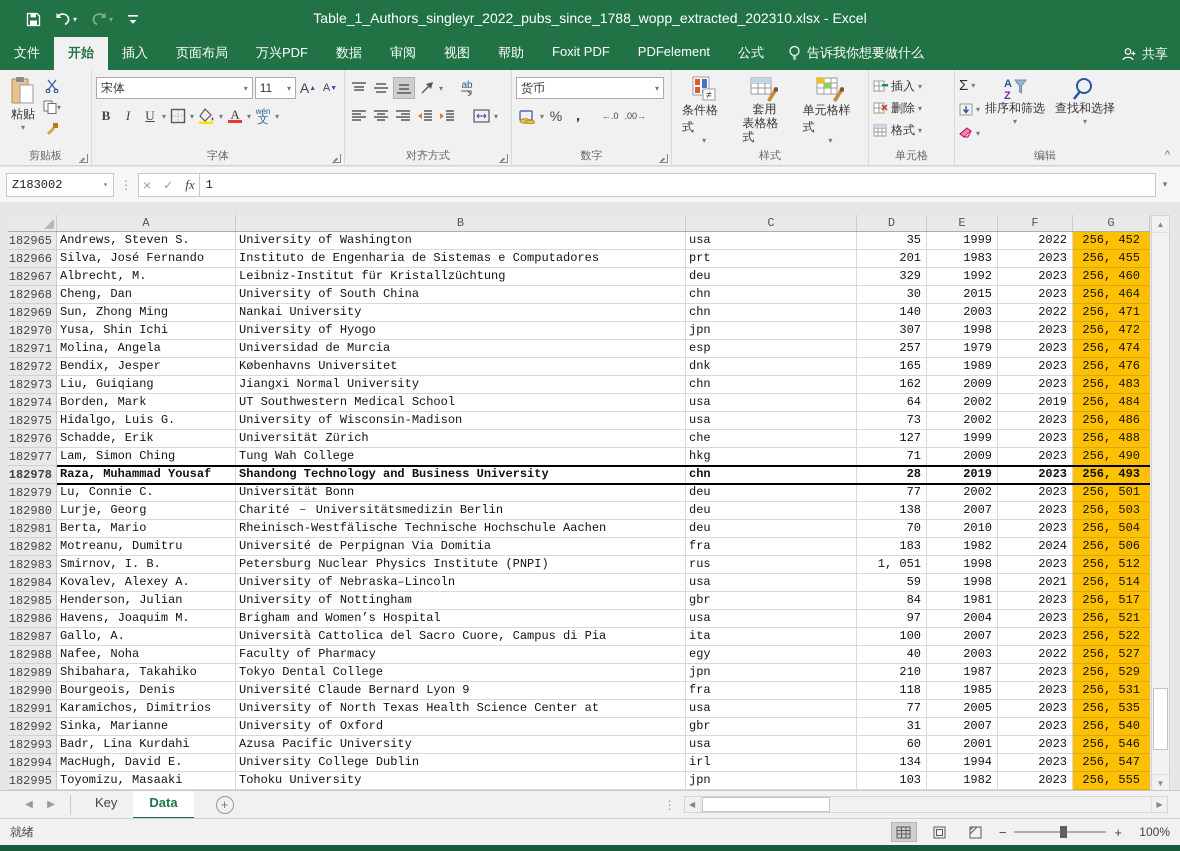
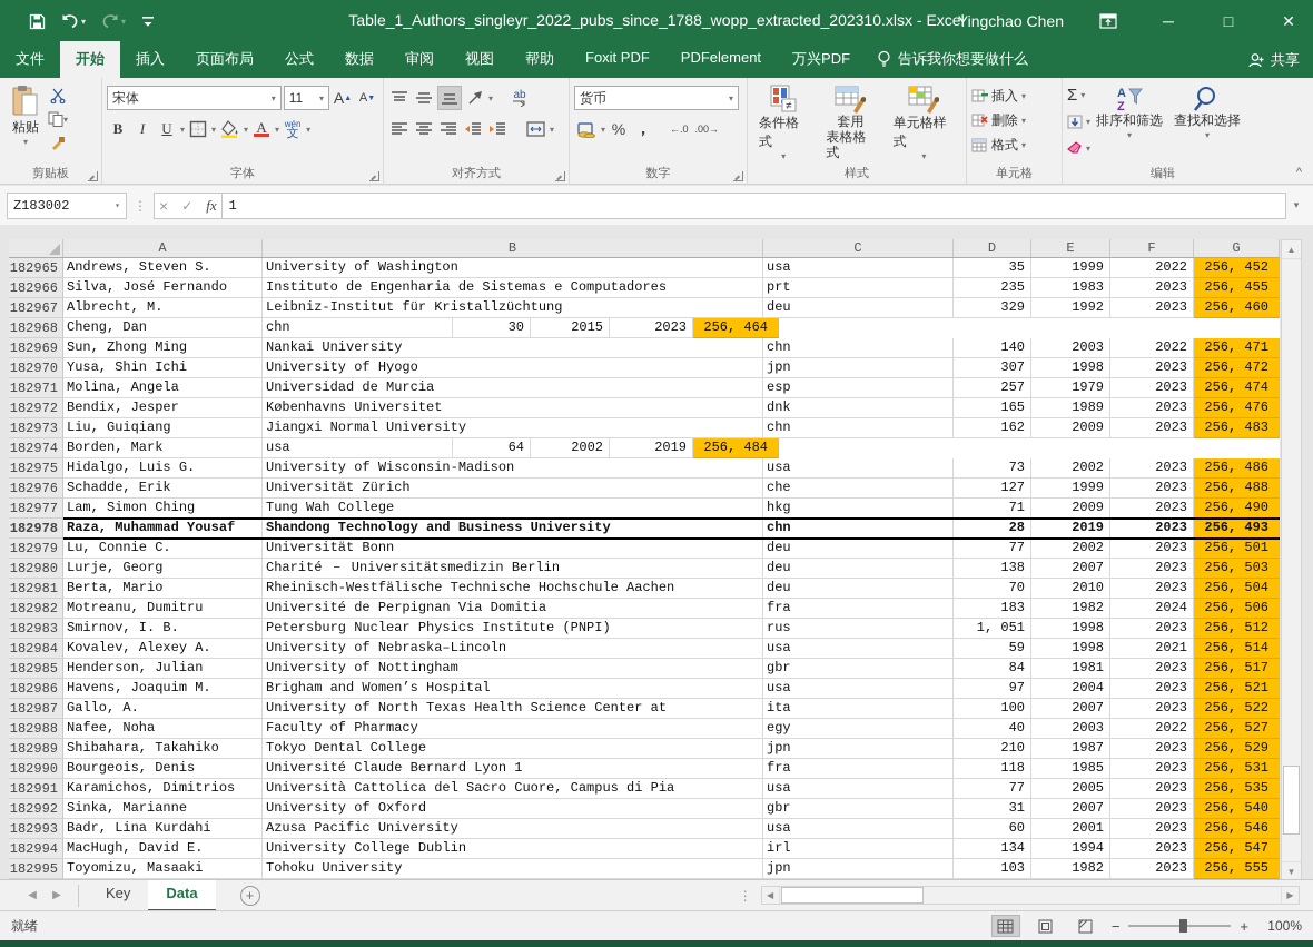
  ▾
  ▾
  Table_1_Authors_singleyr_2022_pubs_since_1788_wopp_extracted_202310.xlsx - Excel
+ Yingchao Chen
+ ─
+ □
+ ✕
  文件
  开始
  插入
  页面布局
- 万兴PDF
+ 公式
  数据
  审阅
  视图
  帮助
  Foxit PDF
  PDFelement
- 公式
+ 万兴PDF
  告诉我你想要做什么
  共享
  粘贴
  ▾
  ▾
  剪贴板
  宋体
  ▾
  11
  ▾
  A
  A
  B
  I
  U
  ▾
  ▾
  ▾
  A
  ▾
  wén
  文
  ▾
  字体
  ▾
  ab
  ▾
  对齐方式
  货币
  ▾
  ▾
  %
  ，
  ←.0
  .00→
  数字
  ≠
  条件格式
  ▾
  套用
  表格格式
  单元格样式
  ▾
  样式
  插入
  ▾
  删除
  ▾
  格式
  ▾
  单元格
  Σ
  ▾
  ▾
  ▾
  A
  Z
  排序和筛选
  ▾
  查找和选择
  ▾
  编辑
  ^
  Z183002
  ▾
  ⋮
  ×
  ✓
  fx
  1
  ▾
  A
  B
  C
  D
  E
  F
  G
  182965
  Andrews, Steven S.
  University of Washington
  usa
  35
  1999
  2022
  256, 452
  182966
  Silva, José Fernando
  Instituto de Engenharia de Sistemas e Computadores
  prt
- 201
+ 235
  1983
  2023
  256, 455
  182967
  Albrecht, M.
  Leibniz-Institut für Kristallzüchtung
  deu
  329
  1992
  2023
  256, 460
  182968
  Cheng, Dan
- University of South China
  chn
  30
  2015
  2023
  256, 464
  182969
  Sun, Zhong Ming
  Nankai University
  chn
  140
  2003
  2022
  256, 471
  182970
  Yusa, Shin Ichi
  University of Hyogo
  jpn
  307
  1998
  2023
  256, 472
  182971
  Molina, Angela
  Universidad de Murcia
  esp
  257
  1979
  2023
  256, 474
  182972
  Bendix, Jesper
  Københavns Universitet
  dnk
  165
  1989
  2023
  256, 476
  182973
  Liu, Guiqiang
  Jiangxi Normal University
  chn
  162
  2009
  2023
  256, 483
  182974
  Borden, Mark
- UT Southwestern Medical School
  usa
  64
  2002
  2019
  256, 484
  182975
  Hidalgo, Luis G.
  University of Wisconsin-Madison
  usa
  73
  2002
  2023
  256, 486
  182976
  Schadde, Erik
  Universität Zürich
  che
  127
  1999
  2023
  256, 488
  182977
  Lam, Simon Ching
  Tung Wah College
  hkg
  71
  2009
  2023
  256, 490
  182978
  Raza, Muhammad Yousaf
  Shandong Technology and Business University
  chn
  28
  2019
  2023
  256, 493
  182979
  Lu, Connie C.
  Universität Bonn
  deu
  77
  2002
  2023
  256, 501
  182980
  Lurje, Georg
  Charité － Universitätsmedizin Berlin
  deu
  138
  2007
  2023
  256, 503
  182981
  Berta, Mario
  Rheinisch-Westfälische Technische Hochschule Aachen
  deu
  70
  2010
  2023
  256, 504
  182982
  Motreanu, Dumitru
  Université de Perpignan Via Domitia
  fra
  183
  1982
  2024
  256, 506
  182983
  Smirnov, I. B.
  Petersburg Nuclear Physics Institute (PNPI)
  rus
  1, 051
  1998
  2023
  256, 512
  182984
  Kovalev, Alexey A.
  University of Nebraska–Lincoln
  usa
  59
  1998
  2021
  256, 514
  182985
  Henderson, Julian
  University of Nottingham
  gbr
  84
  1981
  2023
  256, 517
  182986
  Havens, Joaquim M.
  Brigham and Women’s Hospital
  usa
  97
  2004
  2023
  256, 521
  182987
  Gallo, A.
- Università Cattolica del Sacro Cuore, Campus di Pia
+ University of North Texas Health Science Center at
  ita
  100
  2007
  2023
  256, 522
  182988
  Nafee, Noha
  Faculty of Pharmacy
  egy
  40
  2003
  2022
  256, 527
  182989
  Shibahara, Takahiko
  Tokyo Dental College
  jpn
  210
  1987
  2023
  256, 529
  182990
  Bourgeois, Denis
- Université Claude Bernard Lyon 9
+ Université Claude Bernard Lyon 1
  fra
  118
  1985
  2023
  256, 531
  182991
  Karamichos, Dimitrios
- University of North Texas Health Science Center at
+ Università Cattolica del Sacro Cuore, Campus di Pia
  usa
  77
  2005
  2023
  256, 535
  182992
  Sinka, Marianne
  University of Oxford
  gbr
  31
  2007
  2023
  256, 540
  182993
  Badr, Lina Kurdahi
  Azusa Pacific University
  usa
  60
  2001
  2023
  256, 546
  182994
  MacHugh, David E.
  University College Dublin
  irl
  134
  1994
  2023
  256, 547
  182995
  Toyomizu, Masaaki
  Tohoku University
  jpn
  103
  1982
  2023
  256, 555
  ▲
  ▼
  ◀
  ▶
  Key
  Data
  +
  ⋮
  ◀
  ▶
  就绪
  −
  +
  100%
